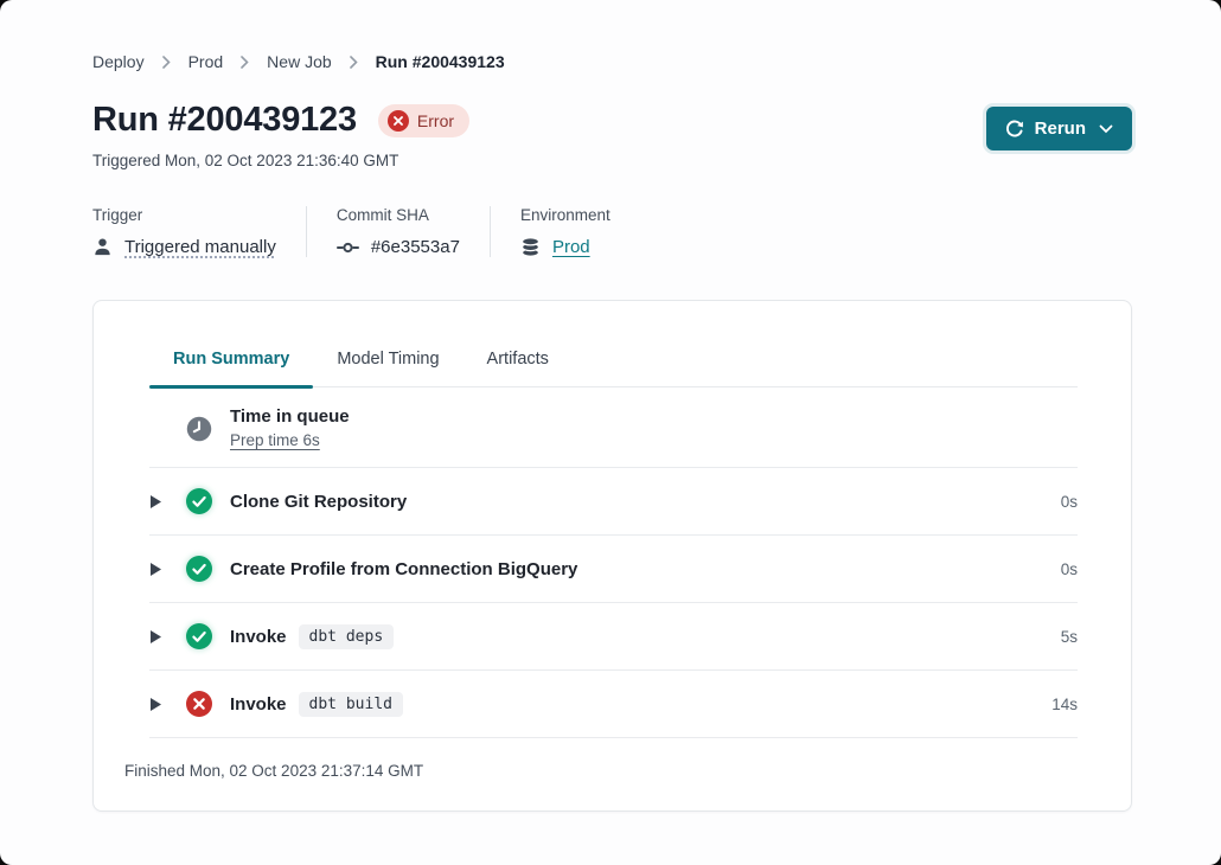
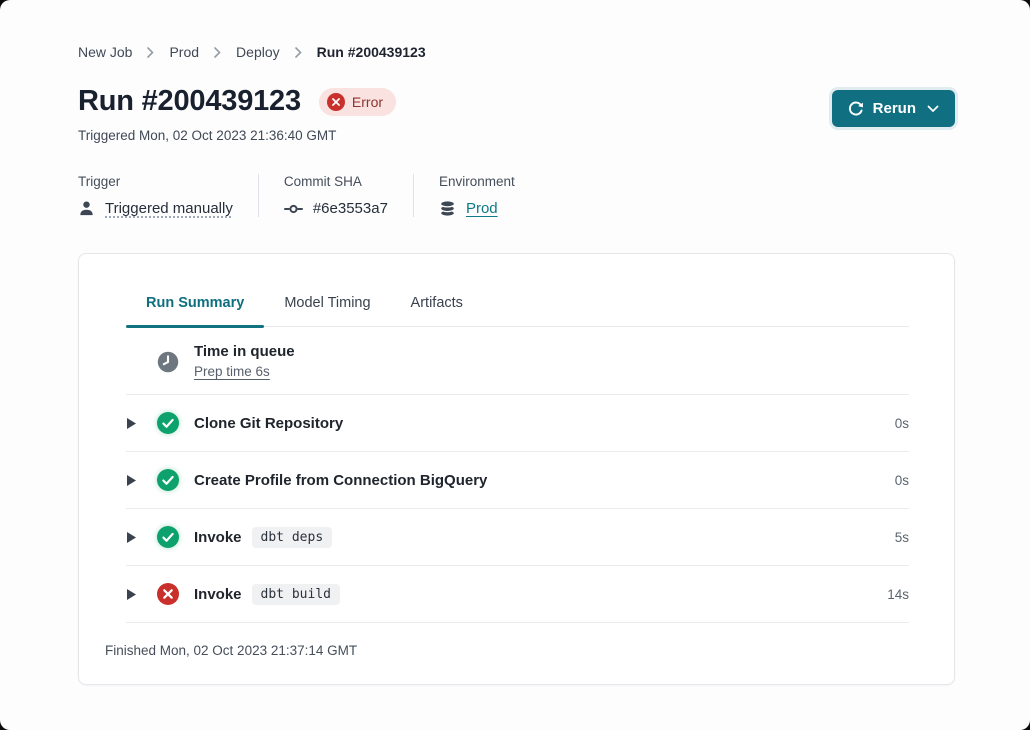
- Deploy
+ New Job
  Prod
- New Job
+ Deploy
  Run #200439123
  Run #200439123
  Error
  Triggered Mon, 02 Oct 2023 21:36:40 GMT
  Rerun
  Trigger
  Triggered manually
  Commit SHA
  #6e3553a7
  Environment
  Prod
  Run Summary
  Model Timing
  Artifacts
  Time in queue
  Prep time 6s
  Clone Git Repository
  0s
  Create Profile from Connection BigQuery
  0s
  Invoke
  dbt deps
  5s
  Invoke
  dbt build
  14s
  Finished Mon, 02 Oct 2023 21:37:14 GMT
